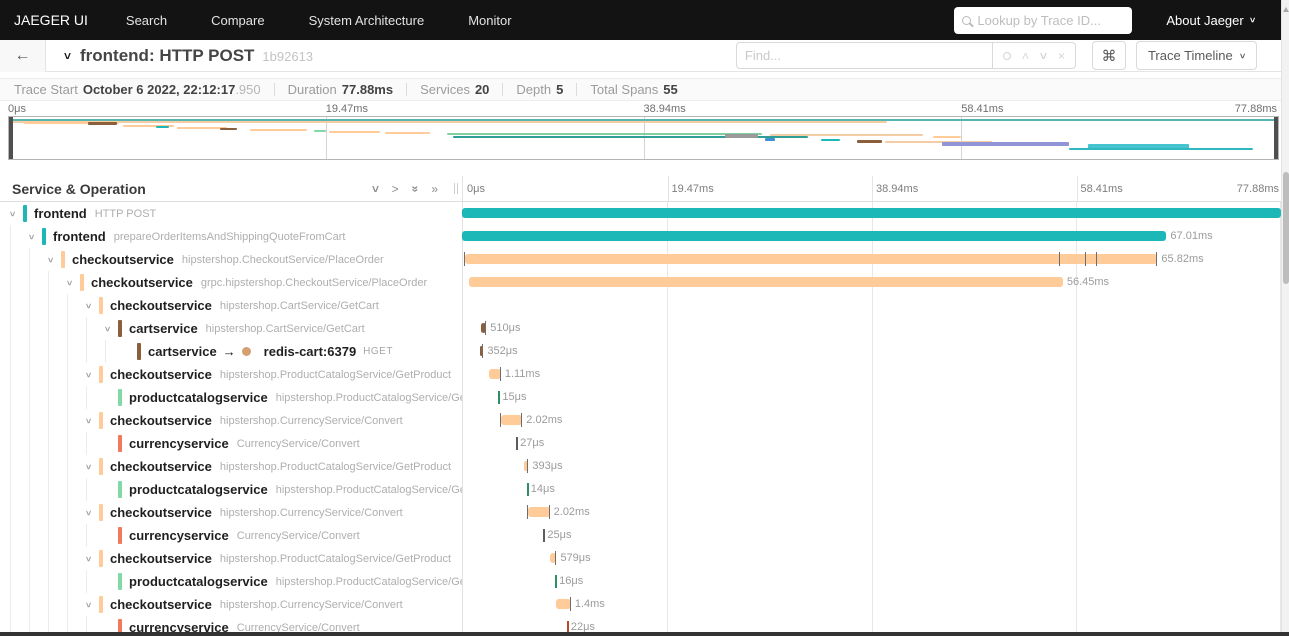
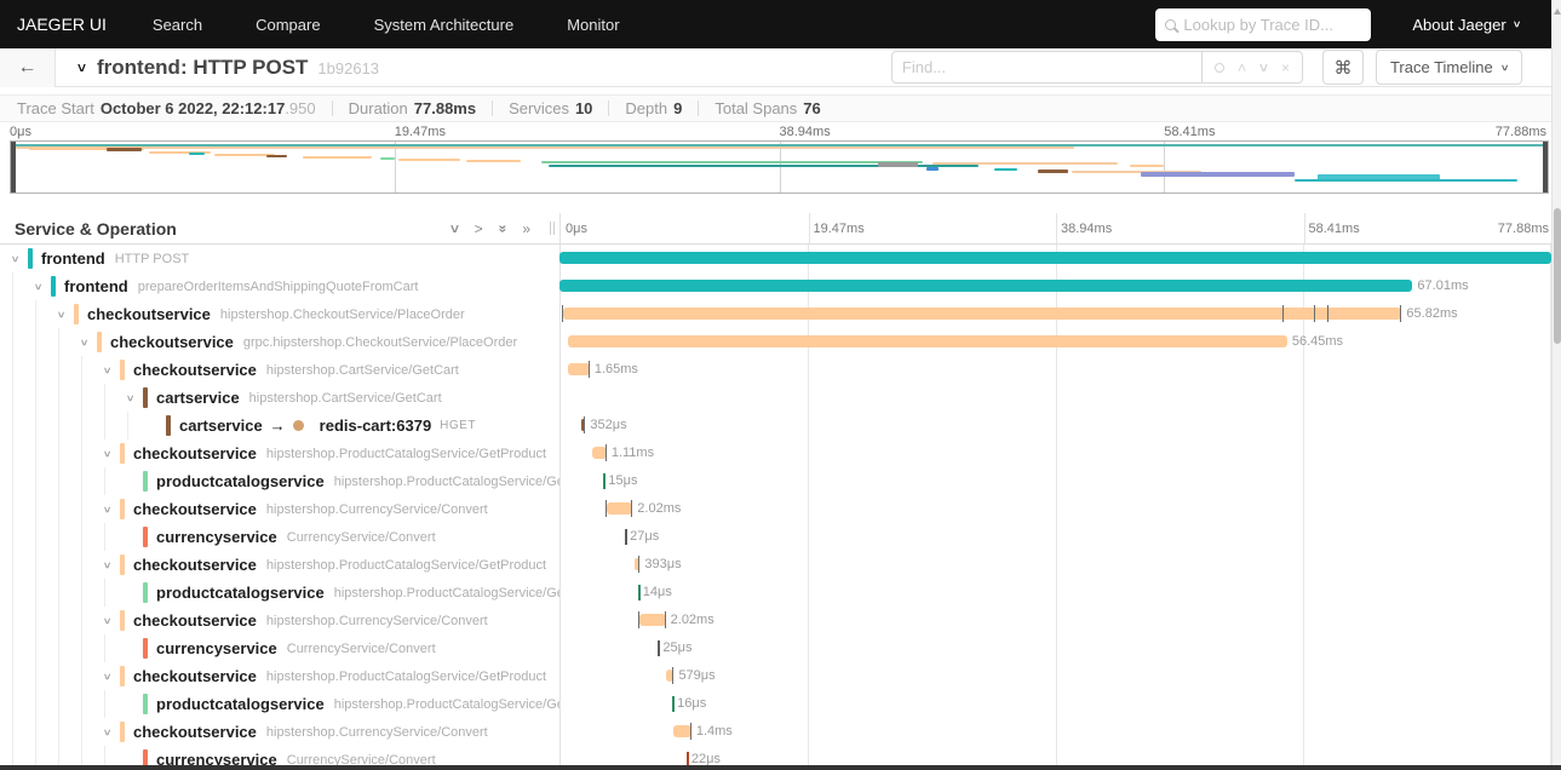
  JAEGER UI
  Search
  Compare
  System Architecture
  Monitor
  Lookup by Trace ID...
  About Jaeger
  ←
  frontend: HTTP POST
  1b92613
  Find...
  ×
  ⌘
  Trace Timeline
  Trace Start
  October 6 2022, 22:12:17
  .950
  Duration
  77.88ms
  Services
- 20
+ 10
  Depth
- 5
+ 9
  Total Spans
- 55
+ 76
  0μs
  19.47ms
  38.94ms
  58.41ms
  77.88ms
  Service & Operation
  >
  »
  0μs
  19.47ms
  38.94ms
  58.41ms
  77.88ms
  frontend
  HTTP POST
  frontend
  prepareOrderItemsAndShippingQuoteFromCart
  67.01ms
  checkoutservice
  hipstershop.CheckoutService/PlaceOrder
  65.82ms
  checkoutservice
  grpc.hipstershop.CheckoutService/PlaceOrder
  56.45ms
  checkoutservice
  hipstershop.CartService/GetCart
+ 1.65ms
  cartservice
  hipstershop.CartService/GetCart
- 510μs
  cartservice
  →
  redis-cart:6379
  HGET
  352μs
  checkoutservice
  hipstershop.ProductCatalogService/GetProduct
  1.11ms
  productcatalogservice
  hipstershop.ProductCatalogService/G
  15μs
  checkoutservice
  hipstershop.CurrencyService/Convert
  2.02ms
  currencyservice
  CurrencyService/Convert
  27μs
  checkoutservice
  hipstershop.ProductCatalogService/GetProduct
  393μs
  productcatalogservice
  hipstershop.ProductCatalogService/G
  14μs
  checkoutservice
  hipstershop.CurrencyService/Convert
  2.02ms
  currencyservice
  CurrencyService/Convert
  25μs
  checkoutservice
  hipstershop.ProductCatalogService/GetProduct
  579μs
  productcatalogservice
  hipstershop.ProductCatalogService/G
  16μs
  checkoutservice
  hipstershop.CurrencyService/Convert
  1.4ms
  currencyservice
  CurrencyService/Convert
  22μs
